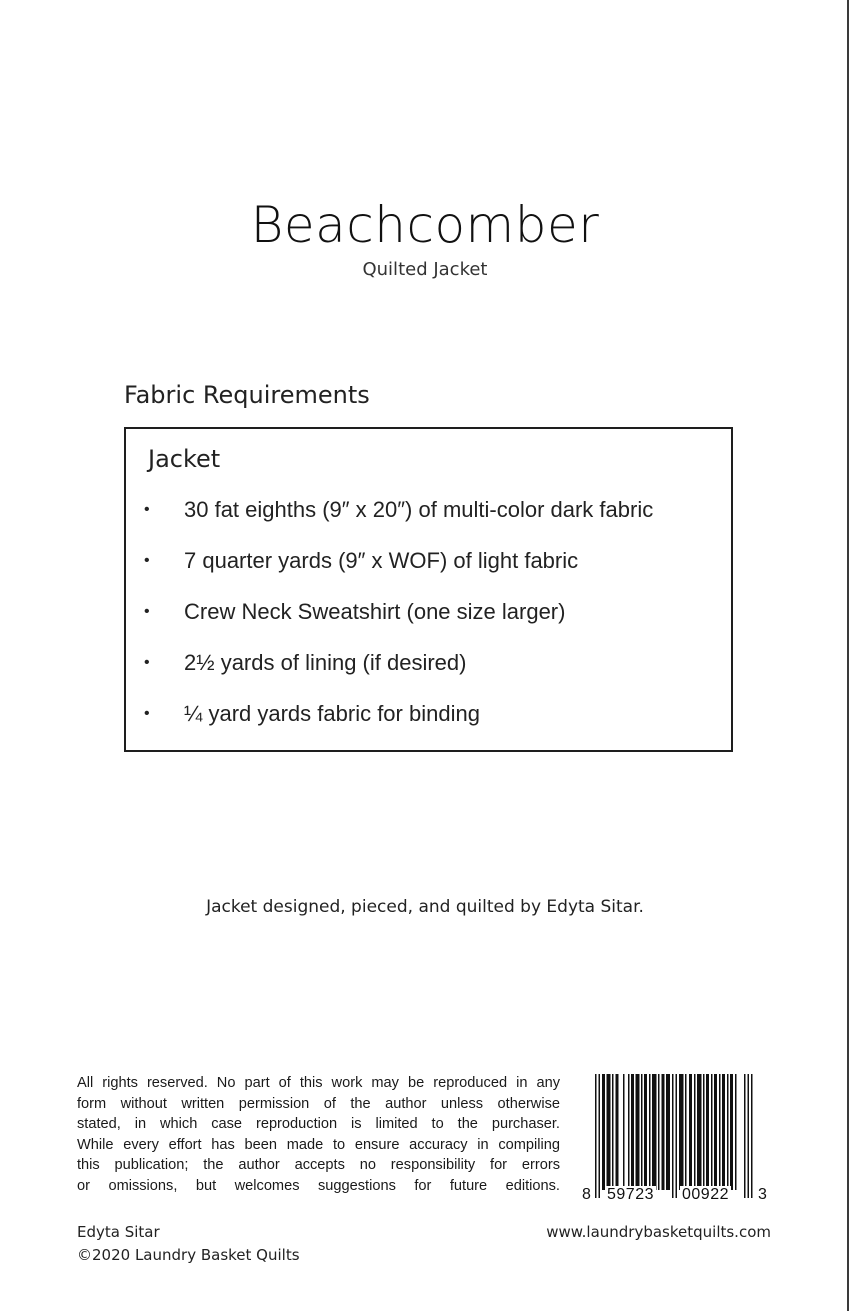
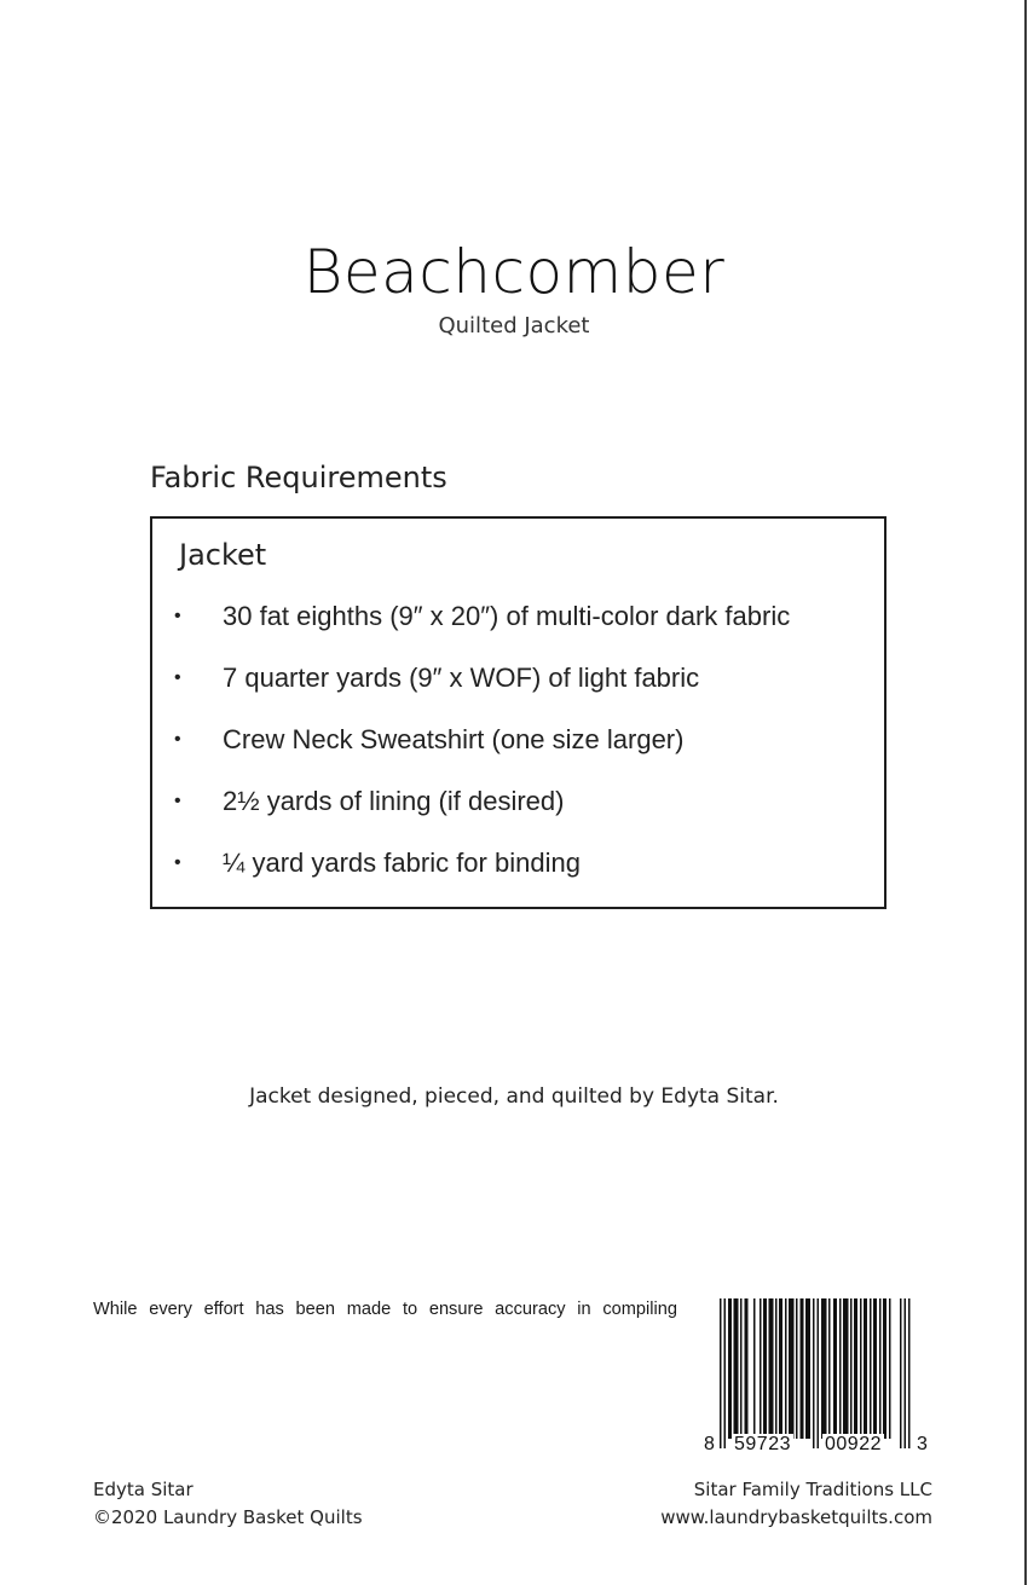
  Beachcomber
  Quilted Jacket
  Fabric Requirements
  Jacket
  •
  30 fat eighths (9″ x 20″) of multi-color dark fabric
  •
  7 quarter yards (9″ x WOF) of light fabric
  •
  Crew Neck Sweatshirt (one size larger)
  •
  2½ yards of lining (if desired)
  •
  ¼ yard yards fabric for binding
  Jacket designed, pieced, and quilted by Edyta Sitar.
- All rights reserved. No part of this work may be reproduced in any
- form without written permission of the author unless otherwise
- stated, in which case reproduction is limited to the purchaser.
  While every effort has been made to ensure accuracy in compiling
- this publication; the author accepts no responsibility for errors
- or omissions, but welcomes suggestions for future editions.
  8
  59723
  00922
  3
  Edyta Sitar
  ©2020 Laundry Basket Quilts
+ Sitar Family Traditions LLC
  www.laundrybasketquilts.com
